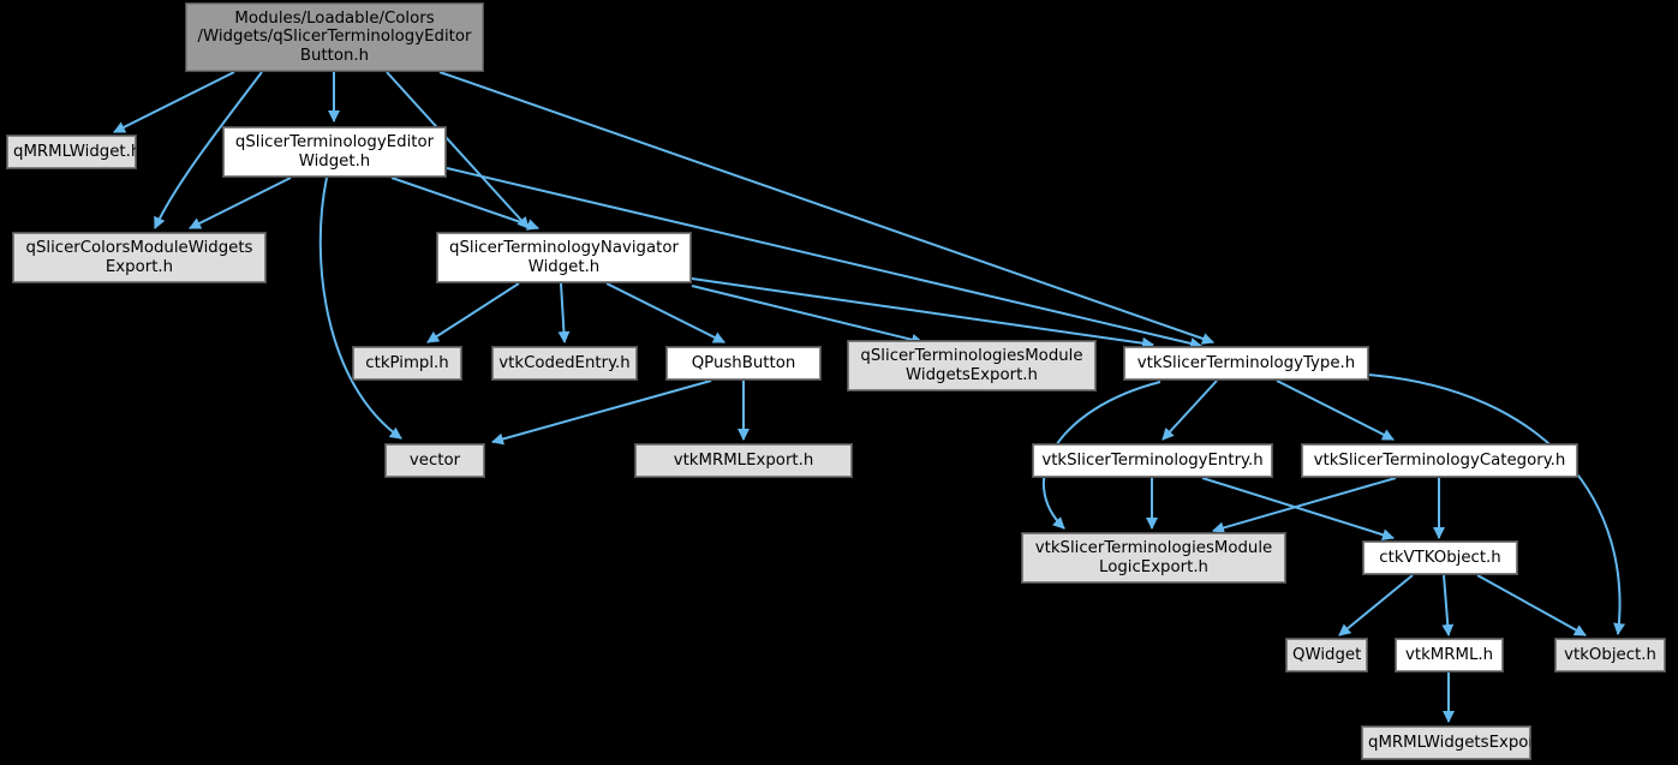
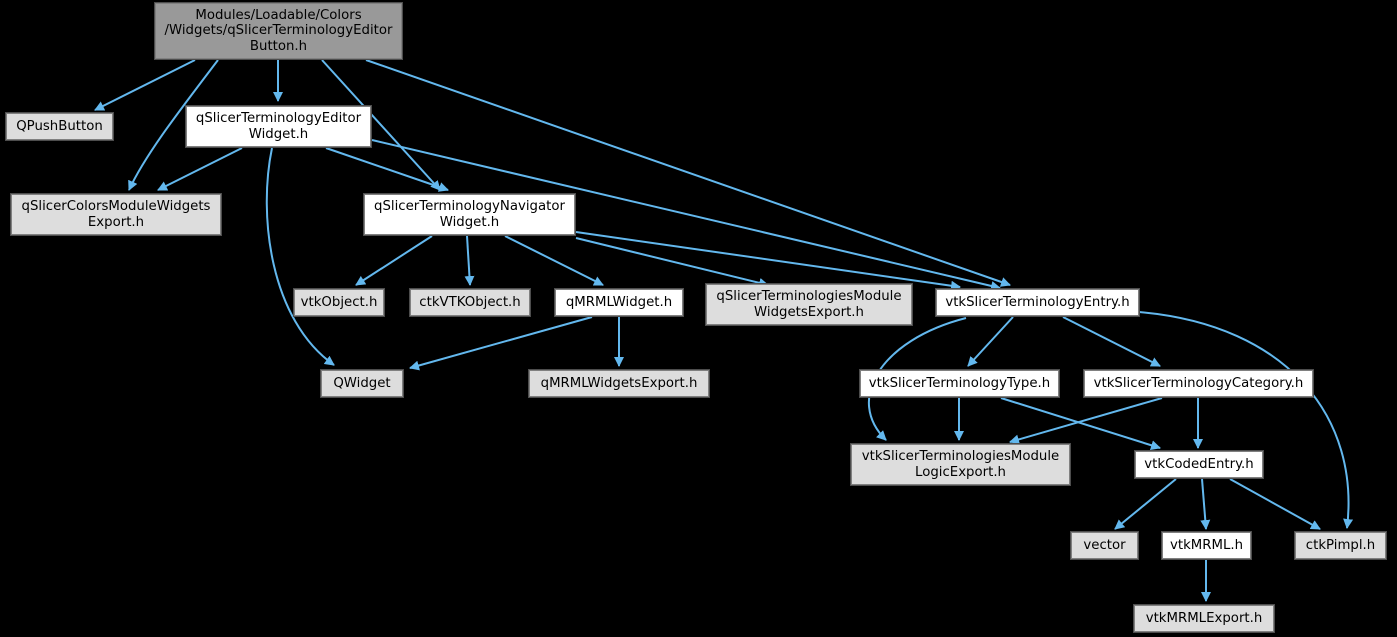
  Modules/Loadable/Colors
  /Widgets/qSlicerTerminologyEditor
  Button.h
- qMRMLWidget.h
+ QPushButton
  qSlicerTerminologyEditor
  Widget.h
  qSlicerColorsModuleWidgets
  Export.h
  qSlicerTerminologyNavigator
  Widget.h
- ctkPimpl.h
+ vtkObject.h
- vtkCodedEntry.h
+ ctkVTKObject.h
- QPushButton
+ qMRMLWidget.h
  qSlicerTerminologiesModule
  WidgetsExport.h
- vtkSlicerTerminologyType.h
+ vtkSlicerTerminologyEntry.h
- vector
+ QWidget
- vtkMRMLExport.h
+ qMRMLWidgetsExport.h
- vtkSlicerTerminologyEntry.h
+ vtkSlicerTerminologyType.h
  vtkSlicerTerminologyCategory.h
  vtkSlicerTerminologiesModule
  LogicExport.h
- ctkVTKObject.h
+ vtkCodedEntry.h
- QWidget
+ vector
  vtkMRML.h
- vtkObject.h
+ ctkPimpl.h
- qMRMLWidgetsExport.h
+ vtkMRMLExport.h
